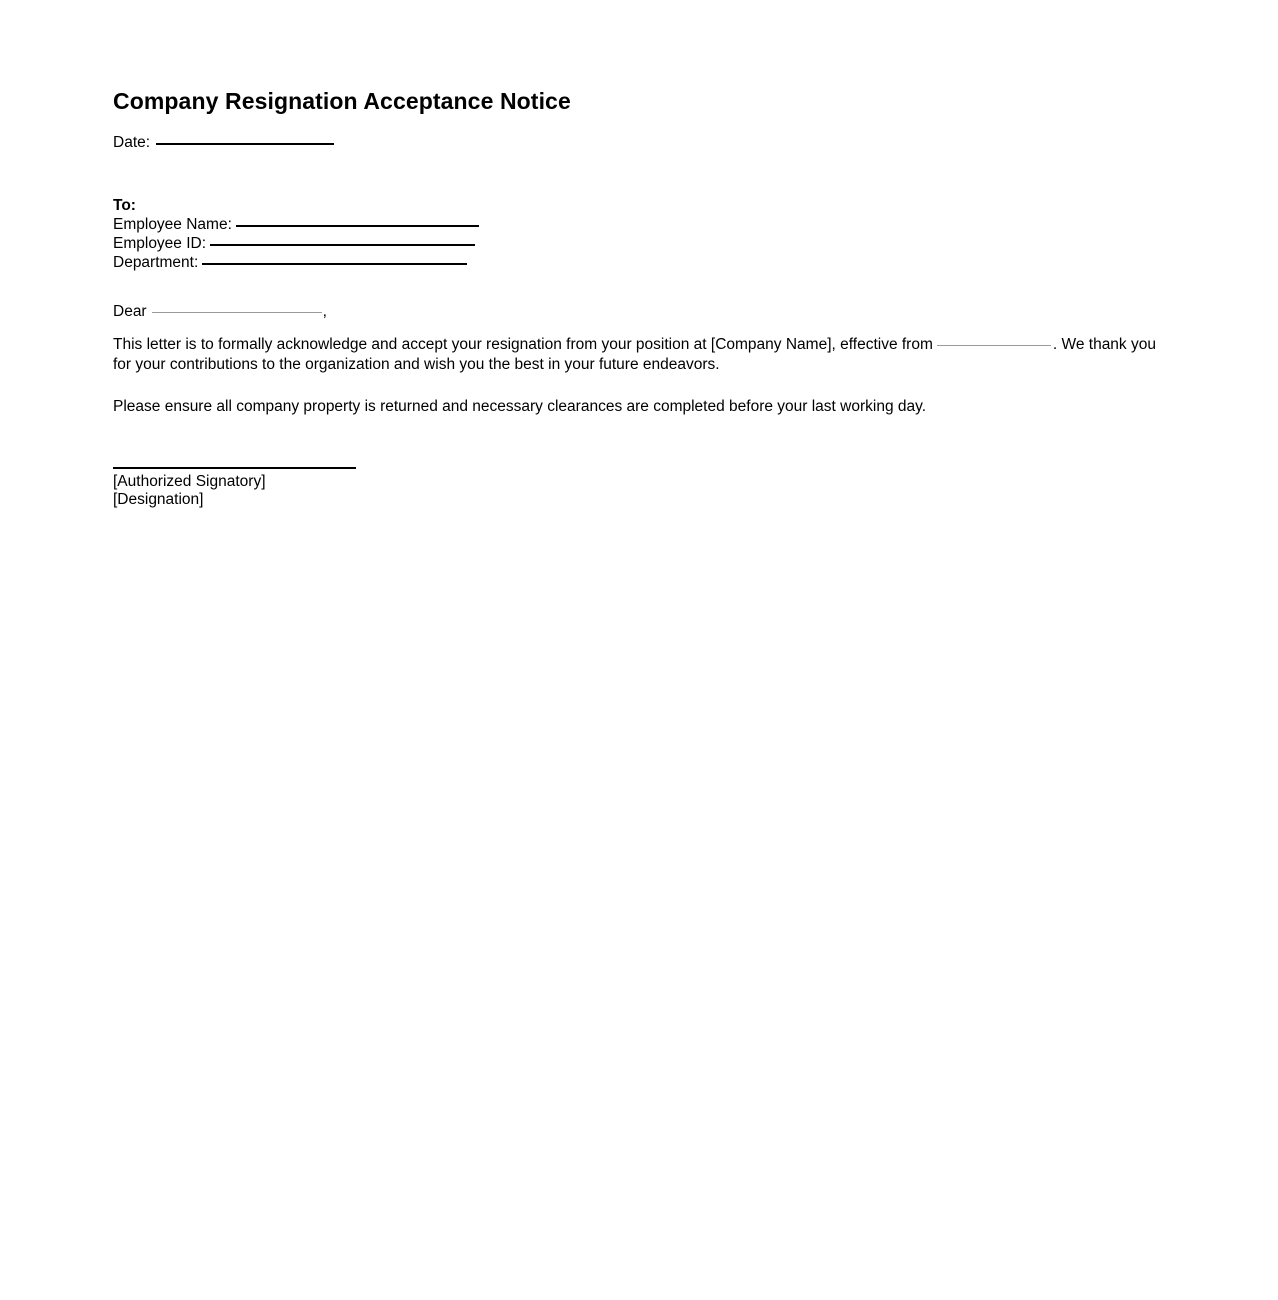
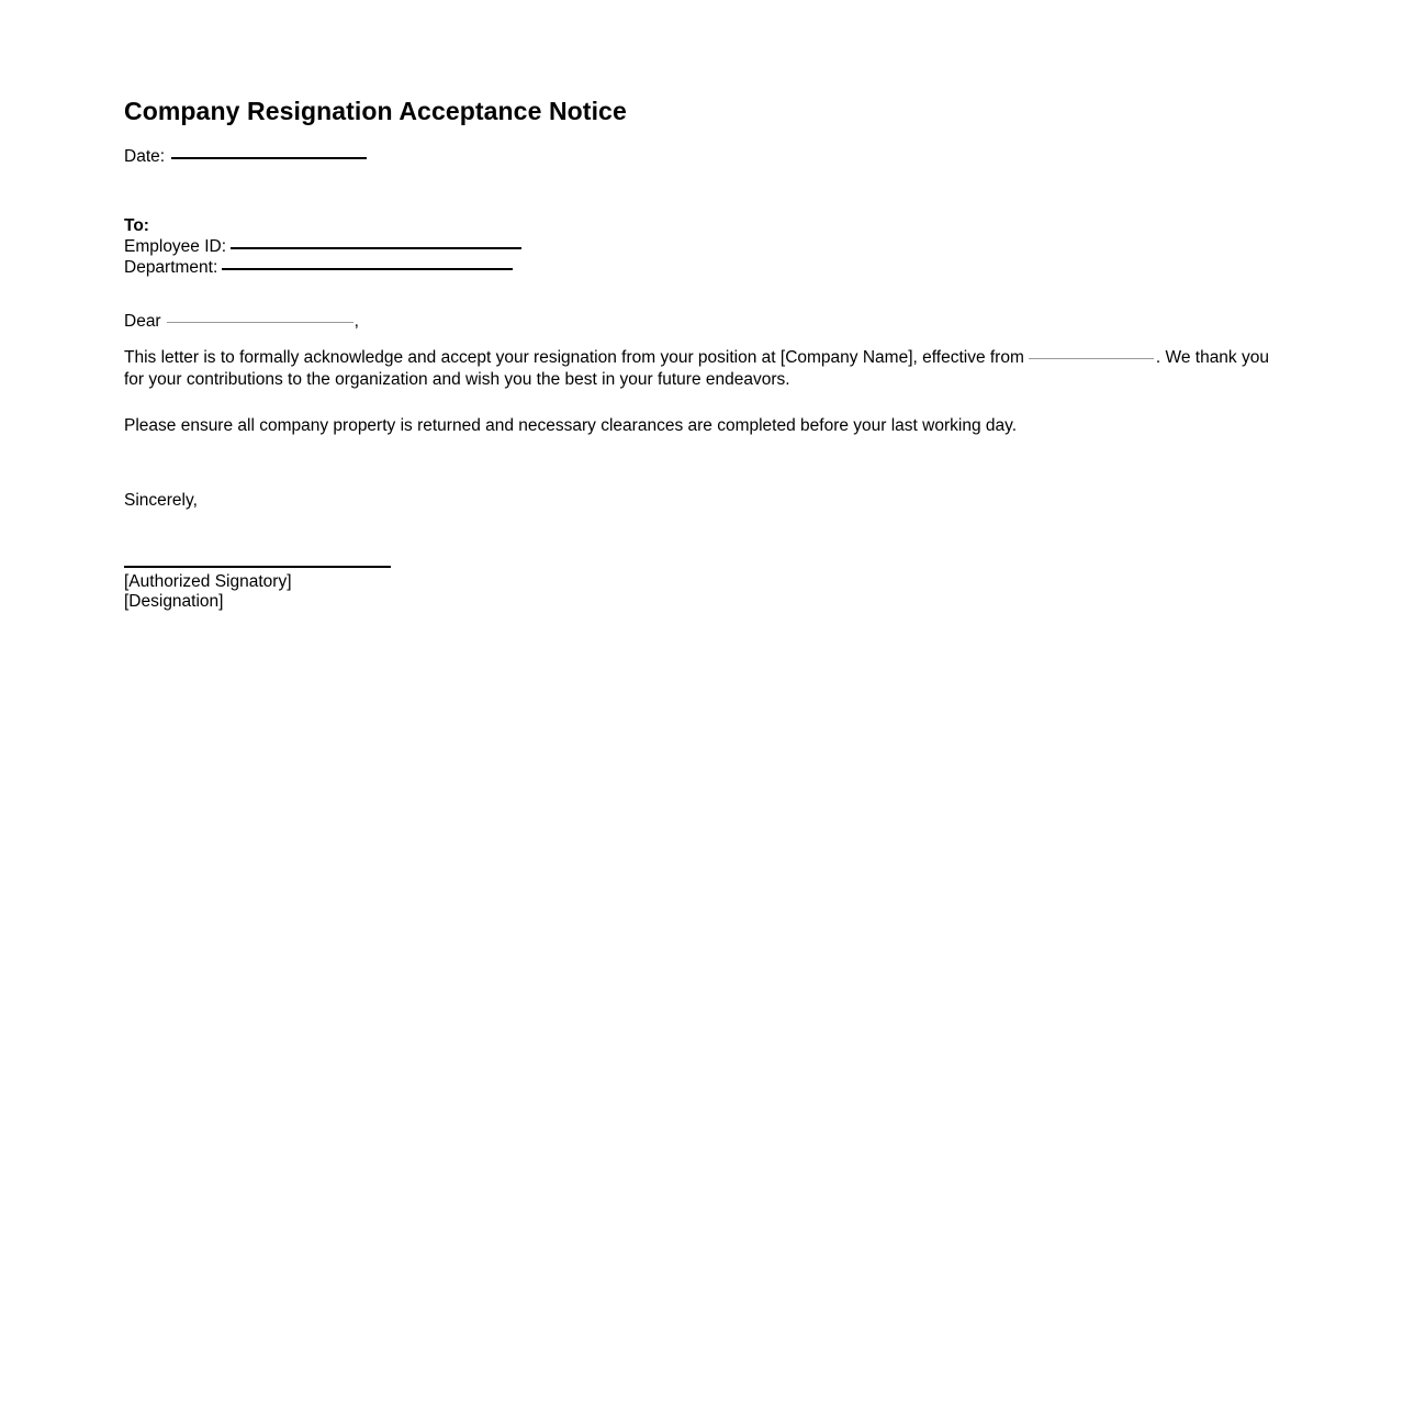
  Company Resignation Acceptance Notice
  Date:
  To:
- Employee Name:
  Employee ID:
  Department:
  Dear ,
  This letter is to formally acknowledge and accept your resignation from your position at [Company Name], effective from . We thank you for your contributions to the organization and wish you the best in your future endeavors.
  Please ensure all company property is returned and necessary clearances are completed before your last working day.
+ Sincerely,
  [Authorized Signatory]
  [Designation]
